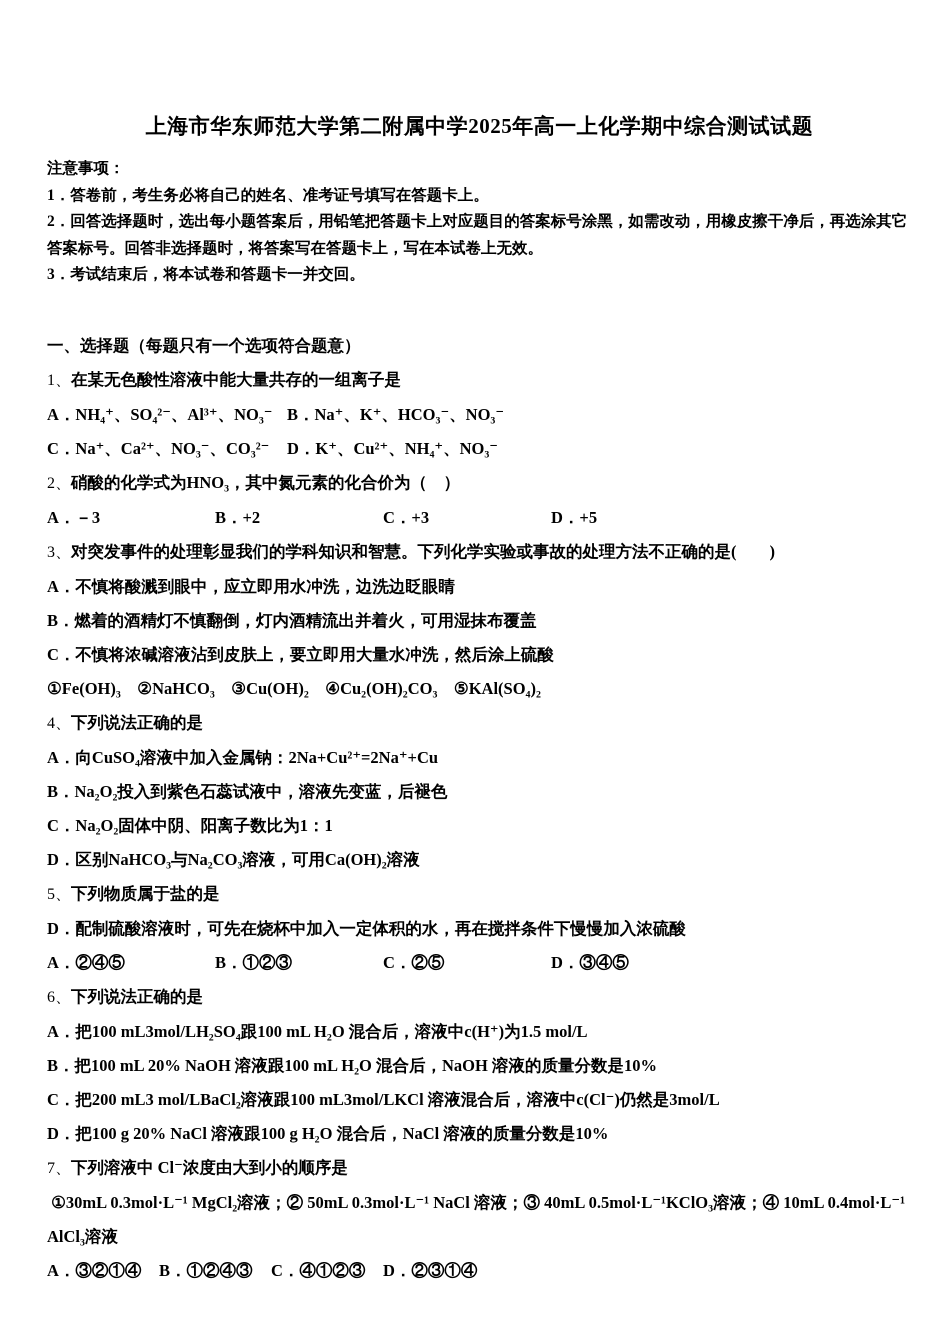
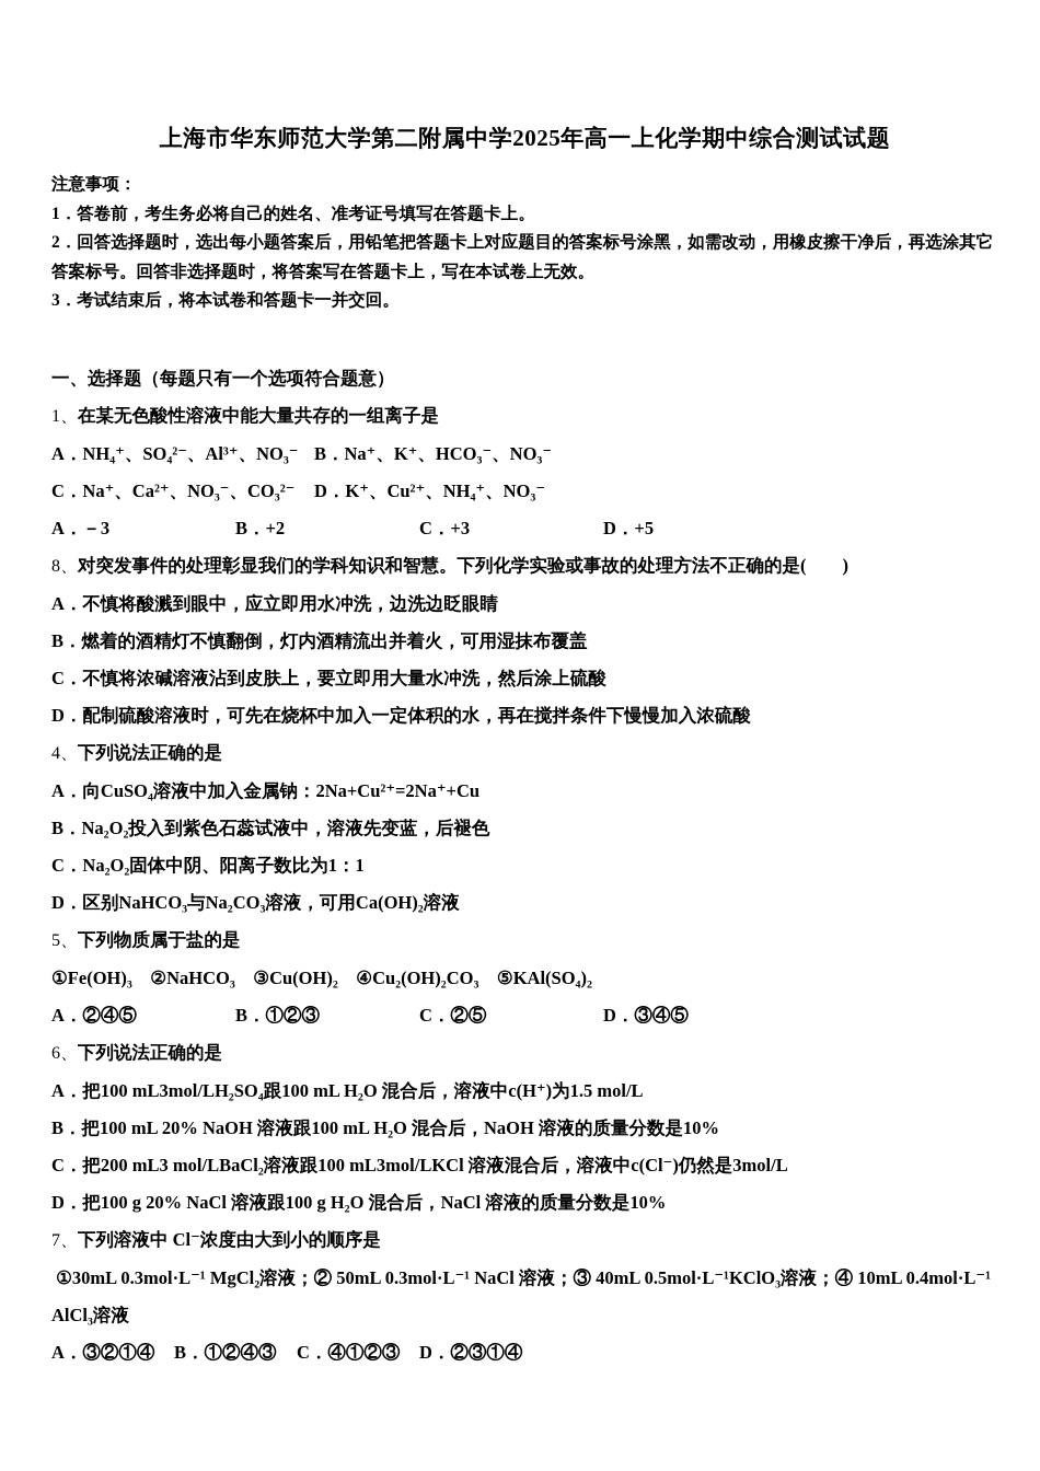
  上海市华东师范大学第二附属中学2025年高一上化学期中综合测试试题
  注意事项：
  1．答卷前，考生务必将自己的姓名、准考证号填写在答题卡上。
  2．回答选择题时，选出每小题答案后，用铅笔把答题卡上对应题目的答案标号涂黑，如需改动，用橡皮擦干净后，再选涂其它答案标号。回答非选择题时，将答案写在答题卡上，写在本试卷上无效。
  3．考试结束后，将本试卷和答题卡一并交回。
  一、选择题（每题只有一个选项符合题意）
  1、在某无色酸性溶液中能大量共存的一组离子是
  A．NH₄⁺、SO₄²⁻、Al³⁺、NO₃⁻ B．Na⁺、K⁺、HCO₃⁻、NO₃⁻
  C．Na⁺、Ca²⁺、NO₃⁻、CO₃²⁻ D．K⁺、Cu²⁺、NH₄⁺、NO₃⁻
- 2、硝酸的化学式为HNO₃，其中氮元素的化合价为（ ）
  A．－3 B．+2 C．+3 D．+5
- 3、对突发事件的处理彰显我们的学科知识和智慧。下列化学实验或事故的处理方法不正确的是( )
+ 8、对突发事件的处理彰显我们的学科知识和智慧。下列化学实验或事故的处理方法不正确的是( )
  A．不慎将酸溅到眼中，应立即用水冲洗，边洗边眨眼睛
  B．燃着的酒精灯不慎翻倒，灯内酒精流出并着火，可用湿抹布覆盖
  C．不慎将浓碱溶液沾到皮肤上，要立即用大量水冲洗，然后涂上硫酸
- ①Fe(OH)₃ ②NaHCO₃ ③Cu(OH)₂ ④Cu₂(OH)₂CO₃ ⑤KAl(SO₄)₂
+ D．配制硫酸溶液时，可先在烧杯中加入一定体积的水，再在搅拌条件下慢慢加入浓硫酸
  4、下列说法正确的是
  A．向CuSO₄溶液中加入金属钠：2Na+Cu²⁺=2Na⁺+Cu
  B．Na₂O₂投入到紫色石蕊试液中，溶液先变蓝，后褪色
  C．Na₂O₂固体中阴、阳离子数比为1：1
  D．区别NaHCO₃与Na₂CO₃溶液，可用Ca(OH)₂溶液
  5、下列物质属于盐的是
- D．配制硫酸溶液时，可先在烧杯中加入一定体积的水，再在搅拌条件下慢慢加入浓硫酸
+ ①Fe(OH)₃ ②NaHCO₃ ③Cu(OH)₂ ④Cu₂(OH)₂CO₃ ⑤KAl(SO₄)₂
  A．②④⑤ B．①②③ C．②⑤ D．③④⑤
  6、下列说法正确的是
  A．把100 mL3mol/LH₂SO₄跟100 mL H₂O 混合后，溶液中c(H⁺)为1.5 mol/L
  B．把100 mL 20% NaOH 溶液跟100 mL H₂O 混合后，NaOH 溶液的质量分数是10%
  C．把200 mL3 mol/LBaCl₂溶液跟100 mL3mol/LKCl 溶液混合后，溶液中c(Cl⁻)仍然是3mol/L
  D．把100 g 20% NaCl 溶液跟100 g H₂O 混合后，NaCl 溶液的质量分数是10%
  7、下列溶液中 Cl⁻浓度由大到小的顺序是
  ①30mL 0.3mol·L⁻¹ MgCl₂溶液；② 50mL 0.3mol·L⁻¹ NaCl 溶液；③ 40mL 0.5mol·L⁻¹KClO₃溶液；④ 10mL 0.4mol·L⁻¹ AlCl₃溶液
  A．③②①④ B．①②④③ C．④①②③ D．②③①④
